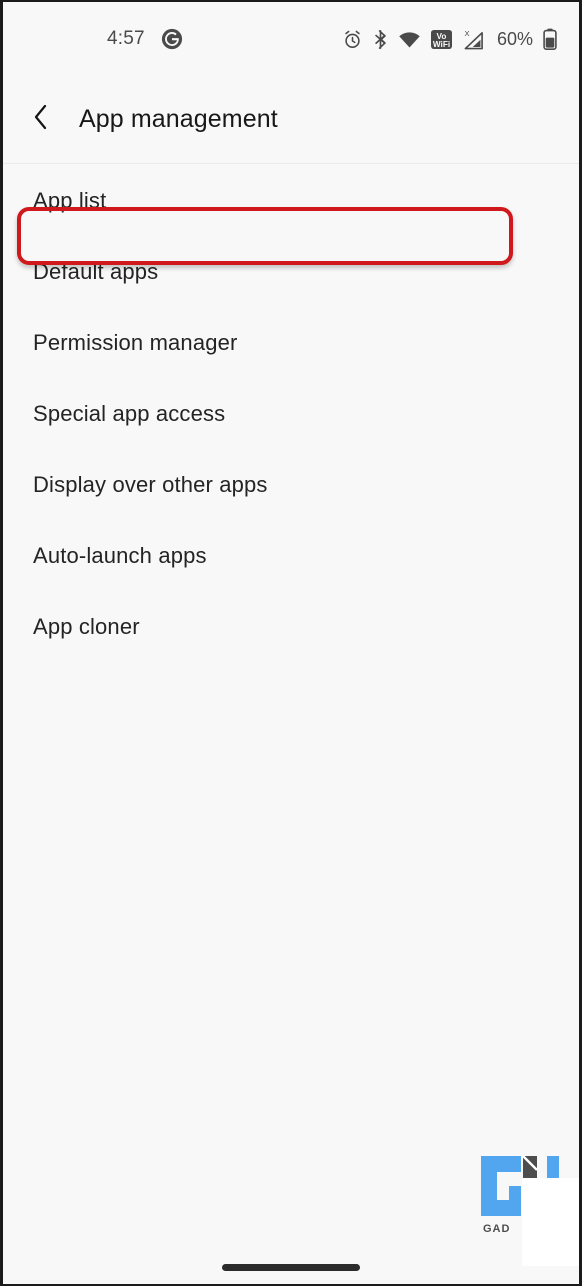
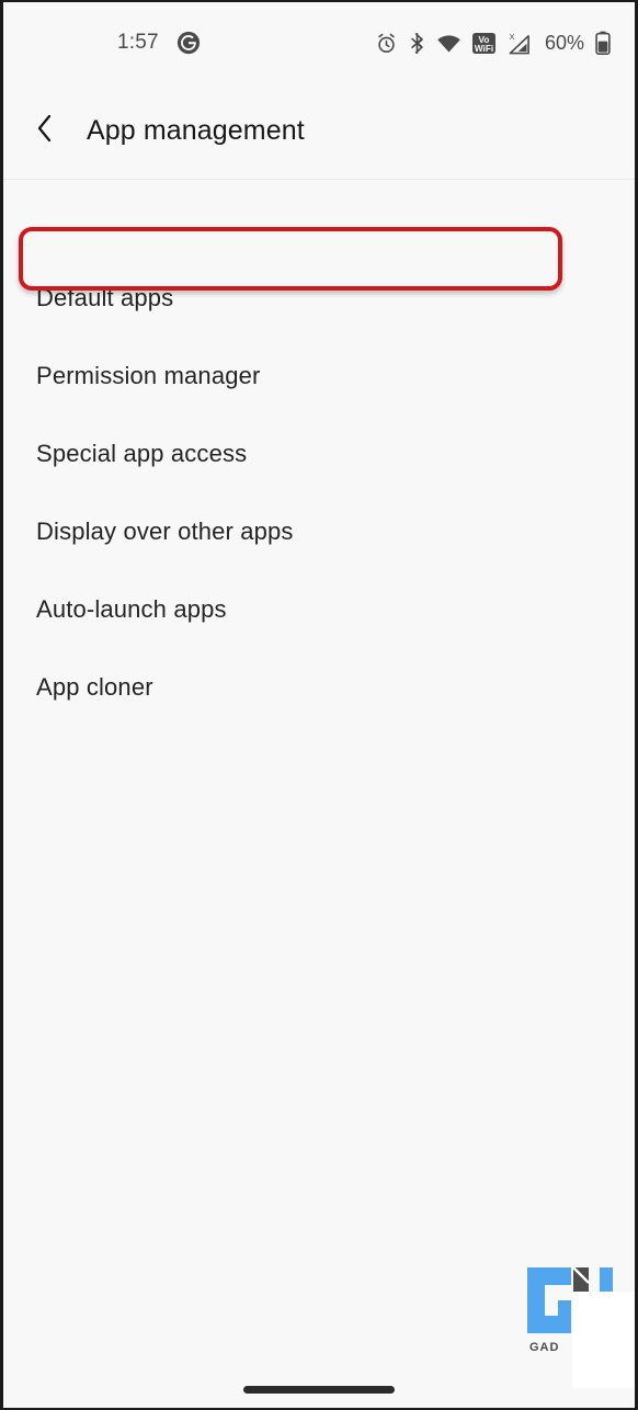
- 4:57
+ 1:57
  Vo
  WiFi
  X
  60%
  App management
- App list
  Default apps
  Permission manager
  Special app access
  Display over other apps
  Auto-launch apps
  App cloner
  GAD
